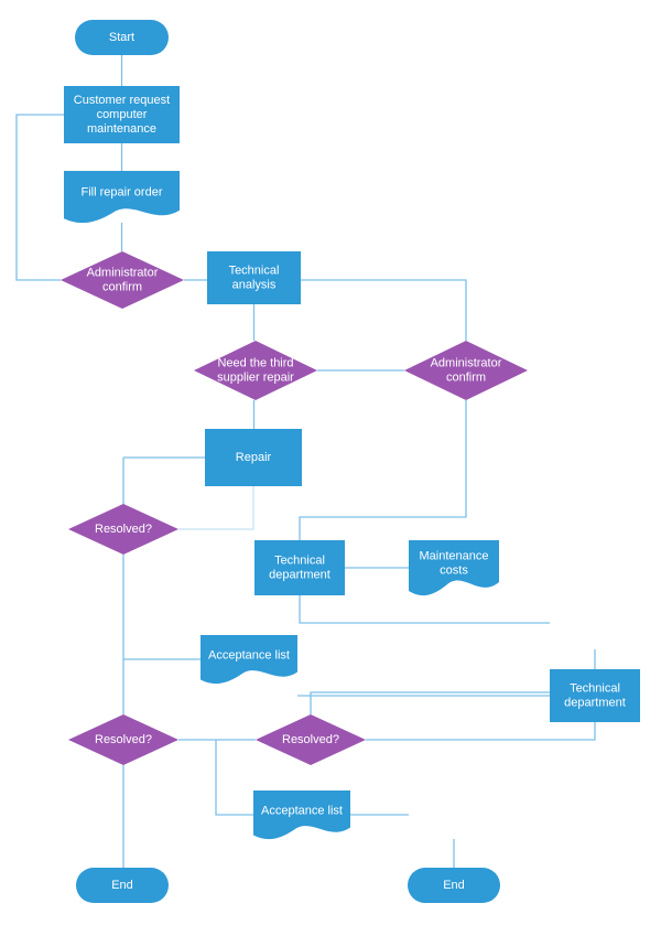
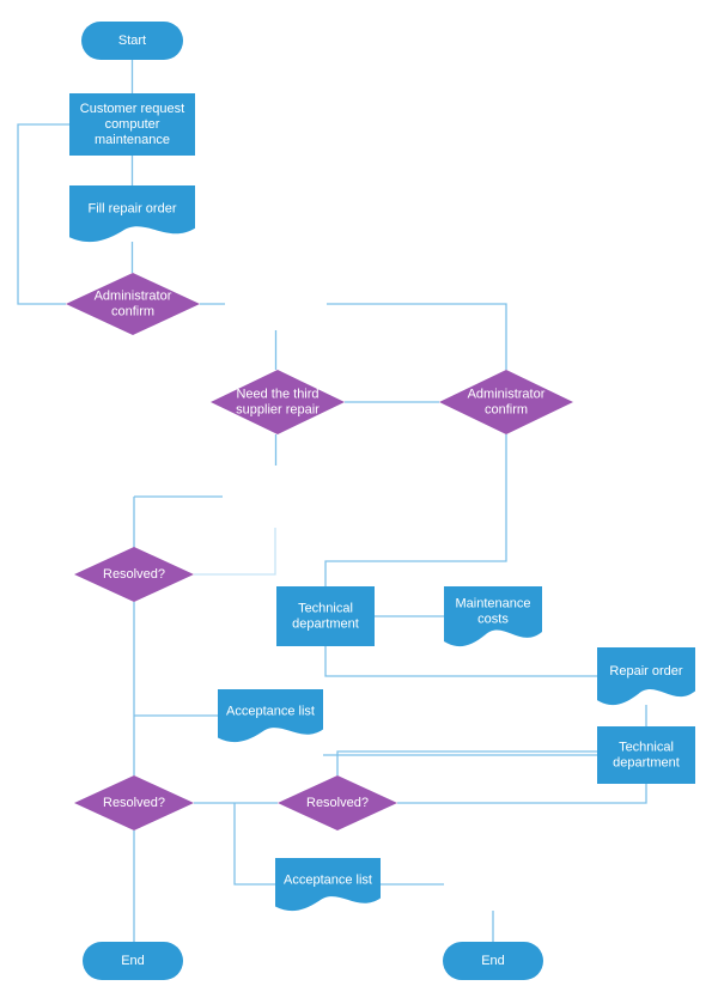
  Start
  Customer request computer maintenance
  Fill repair order
  Administrator confirm
- Technical analysis
  Need the third supplier repair
  Administrator confirm
- Repair
  Resolved?
  Technical department
  Maintenance costs
+ Repair order
  Acceptance list
  Technical department
  Resolved?
  Resolved?
  Acceptance list
  End
  End
